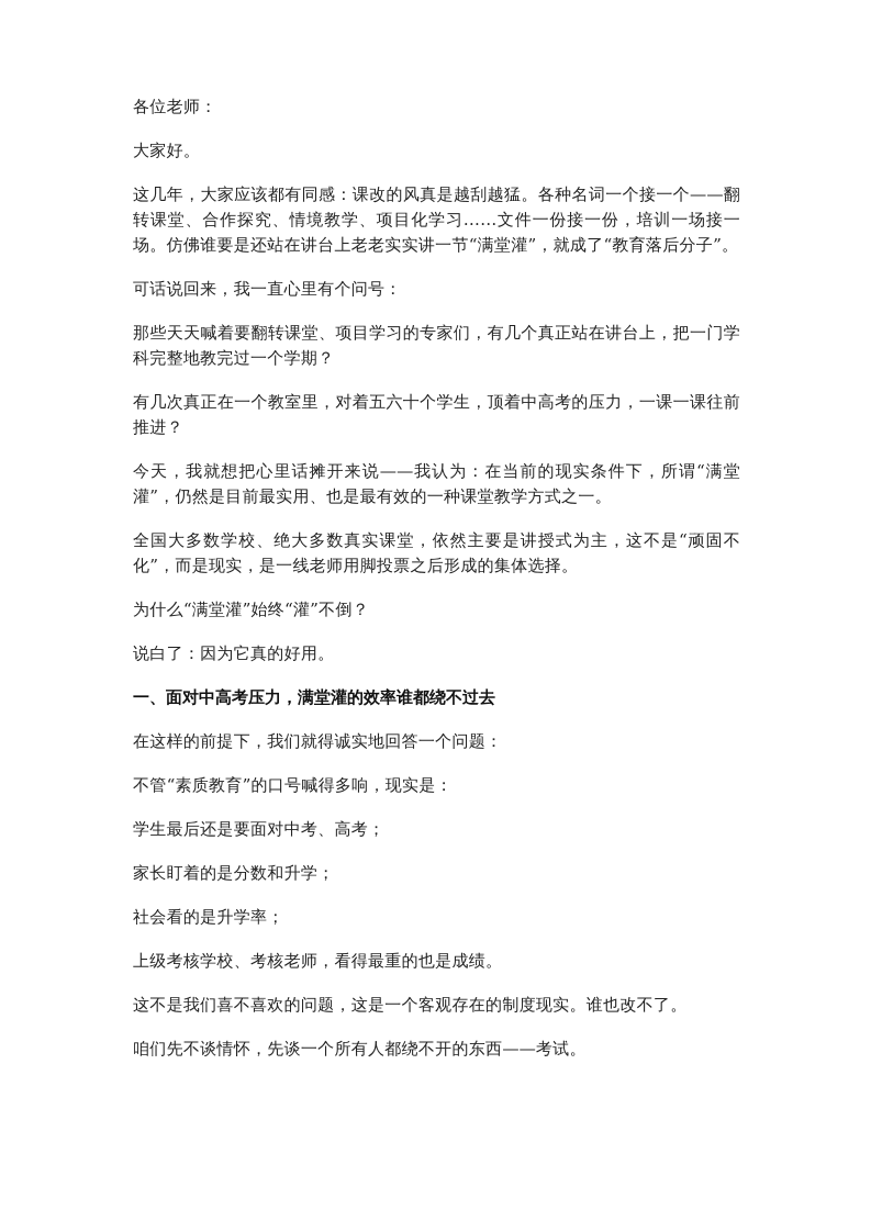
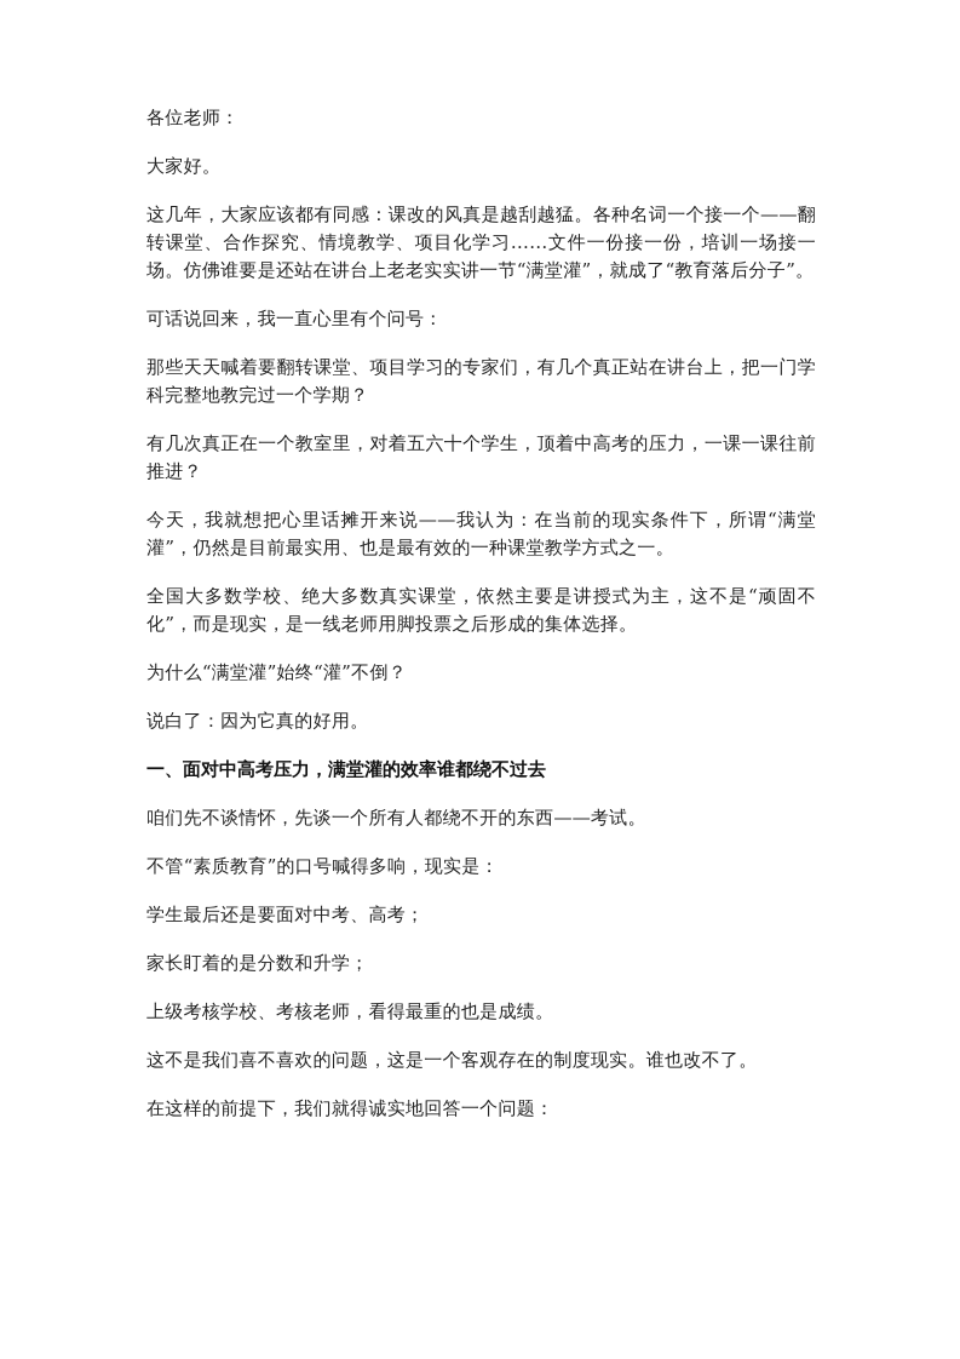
  各位老师：
  大家好。
  这几年，大家应该都有同感：课改的风真是越刮越猛。各种名词一个接一个——翻转课堂、合作探究、情境教学、项目化学习……文件一份接一份，培训一场接一场。仿佛谁要是还站在讲台上老老实实讲一节“满堂灌”，就成了“教育落后分子”。
  可话说回来，我一直心里有个问号：
  那些天天喊着要翻转课堂、项目学习的专家们，有几个真正站在讲台上，把一门学科完整地教完过一个学期？
  有几次真正在一个教室里，对着五六十个学生，顶着中高考的压力，一课一课往前推进？
  今天，我就想把心里话摊开来说——我认为：在当前的现实条件下，所谓“满堂灌”，仍然是目前最实用、也是最有效的一种课堂教学方式之一。
  全国大多数学校、绝大多数真实课堂，依然主要是讲授式为主，这不是“顽固不化”，而是现实，是一线老师用脚投票之后形成的集体选择。
  为什么“满堂灌”始终“灌”不倒？
  说白了：因为它真的好用。
  一、面对中高考压力，满堂灌的效率谁都绕不过去
- 在这样的前提下，我们就得诚实地回答一个问题：
+ 咱们先不谈情怀，先谈一个所有人都绕不开的东西——考试。
  不管“素质教育”的口号喊得多响，现实是：
  学生最后还是要面对中考、高考；
  家长盯着的是分数和升学；
- 社会看的是升学率；
  上级考核学校、考核老师，看得最重的也是成绩。
  这不是我们喜不喜欢的问题，这是一个客观存在的制度现实。谁也改不了。
- 咱们先不谈情怀，先谈一个所有人都绕不开的东西——考试。
+ 在这样的前提下，我们就得诚实地回答一个问题：
